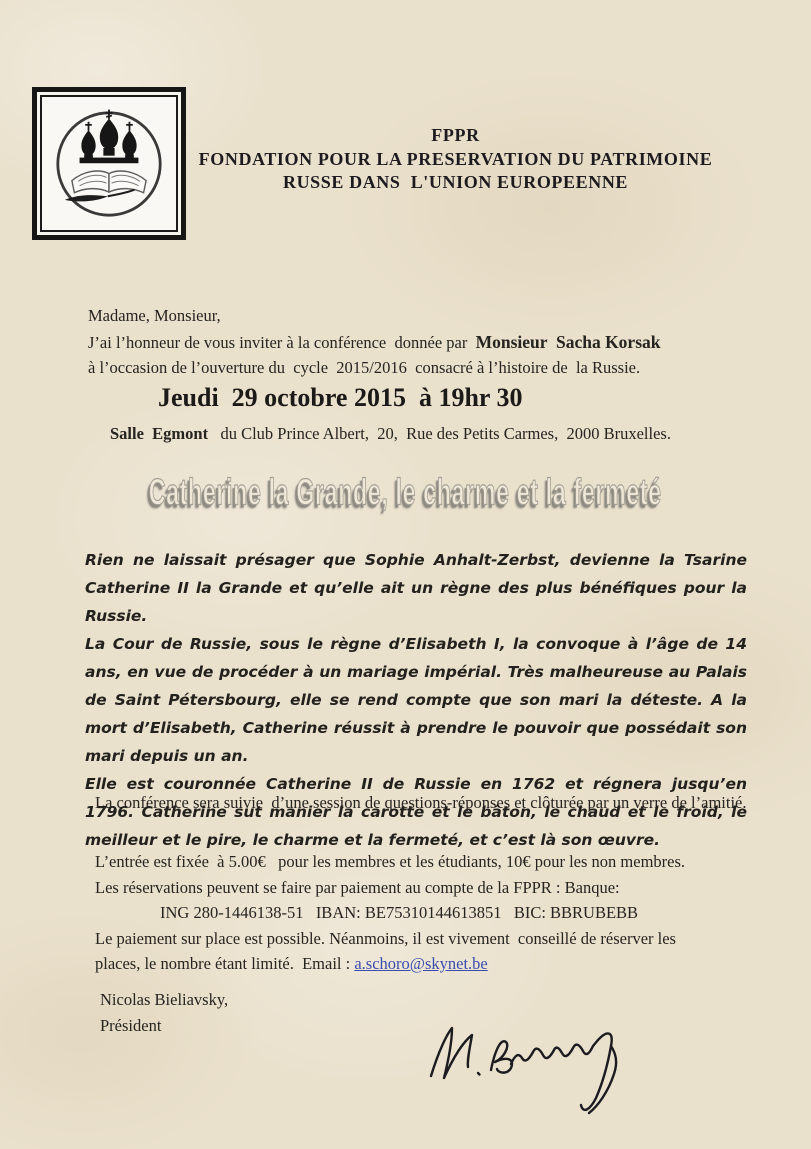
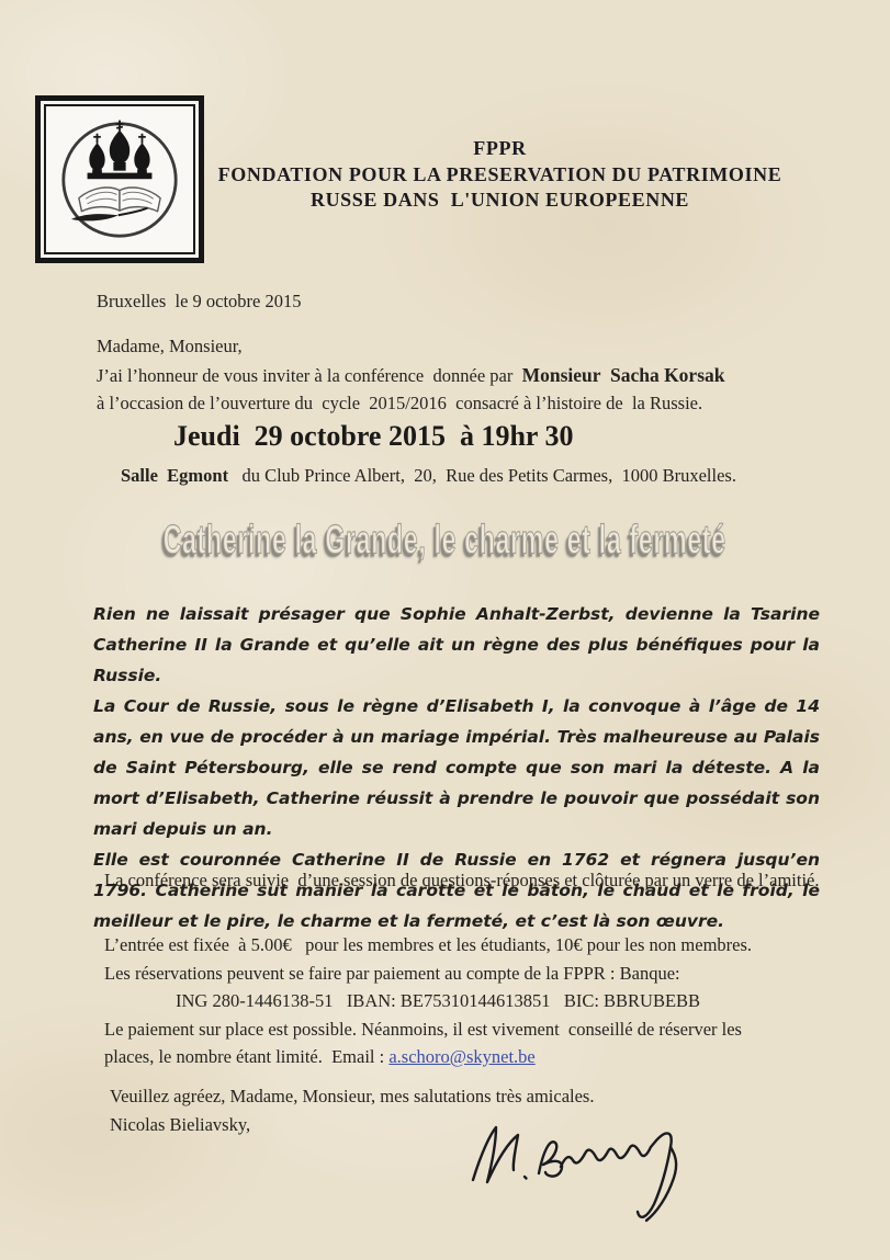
  FPPR
  FONDATION POUR LA PRESERVATION DU PATRIMOINE
  RUSSE DANS L'UNION EUROPEENNE
+ Bruxelles le 9 octobre 2015
  Madame, Monsieur,
  J’ai l’honneur de vous inviter à la conférence donnée par Monsieur Sacha Korsak
  à l’occasion de l’ouverture du cycle 2015/2016 consacré à l’histoire de la Russie.
  Jeudi 29 octobre 2015 à 19hr 30
- Salle Egmont du Club Prince Albert, 20, Rue des Petits Carmes, 2000 Bruxelles.
+ Salle Egmont du Club Prince Albert, 20, Rue des Petits Carmes, 1000 Bruxelles.
  Catherine la Grande, le charme et la fermeté
  Rien ne laissait présager que Sophie Anhalt-Zerbst, devienne la Tsarine Catherine II la Grande et qu’elle ait un règne des plus bénéfiques pour la Russie.
  La Cour de Russie, sous le règne d’Elisabeth I, la convoque à l’âge de 14 ans, en vue de procéder à un mariage impérial. Très malheureuse au Palais de Saint Pétersbourg, elle se rend compte que son mari la déteste. A la mort d’Elisabeth, Catherine réussit à prendre le pouvoir que possédait son mari depuis un an.
  Elle est couronnée Catherine II de Russie en 1762 et régnera jusqu’en 1796. Catherine sut manier la carotte et le bâton, le chaud et le froid, le meilleur et le pire, le charme et la fermeté, et c’est là son œuvre.
  La conférence sera suivie d’une session de questions-réponses et clôturée par un verre de l’amitié.
  L’entrée est fixée à 5.00€ pour les membres et les étudiants, 10€ pour les non membres.
  Les réservations peuvent se faire par paiement au compte de la FPPR : Banque:
  ING 280-1446138-51 IBAN: BE75310144613851 BIC: BBRUBEBB
  Le paiement sur place est possible. Néanmoins, il est vivement conseillé de réserver les
  places, le nombre étant limité. Email : a.schoro@skynet.be
+ Veuillez agréez, Madame, Monsieur, mes salutations très amicales.
  Nicolas Bieliavsky,
- Président
